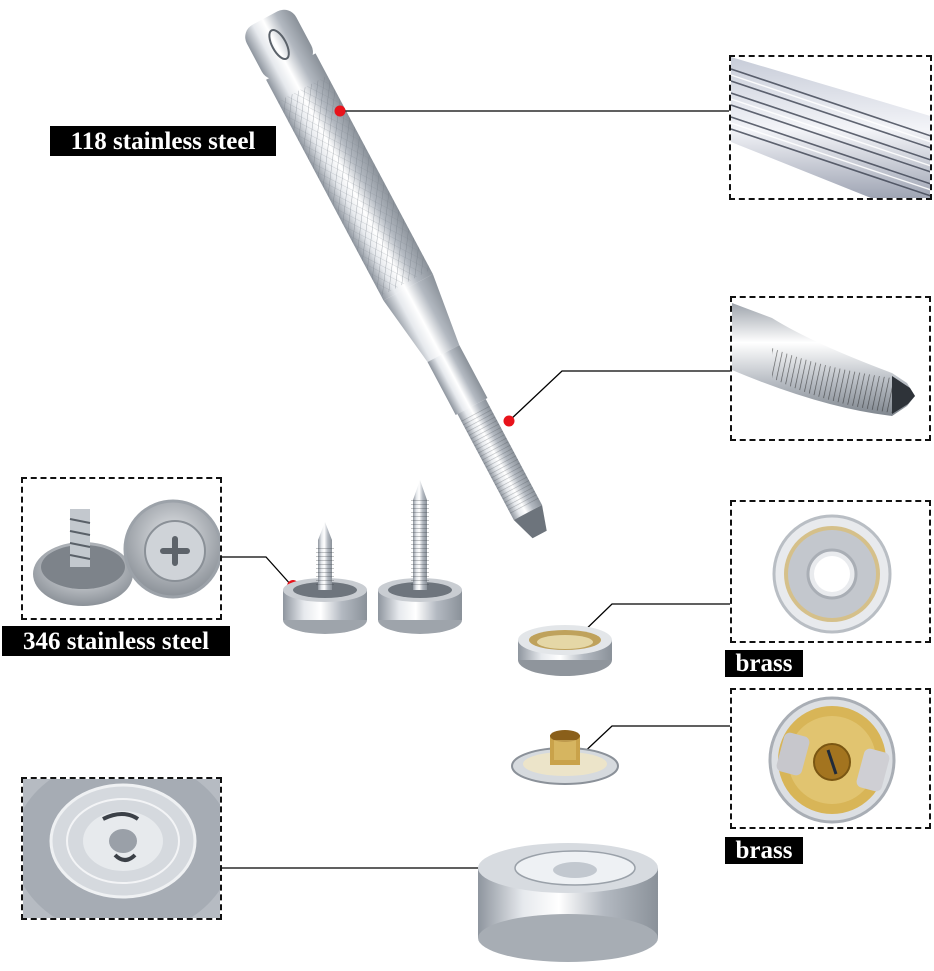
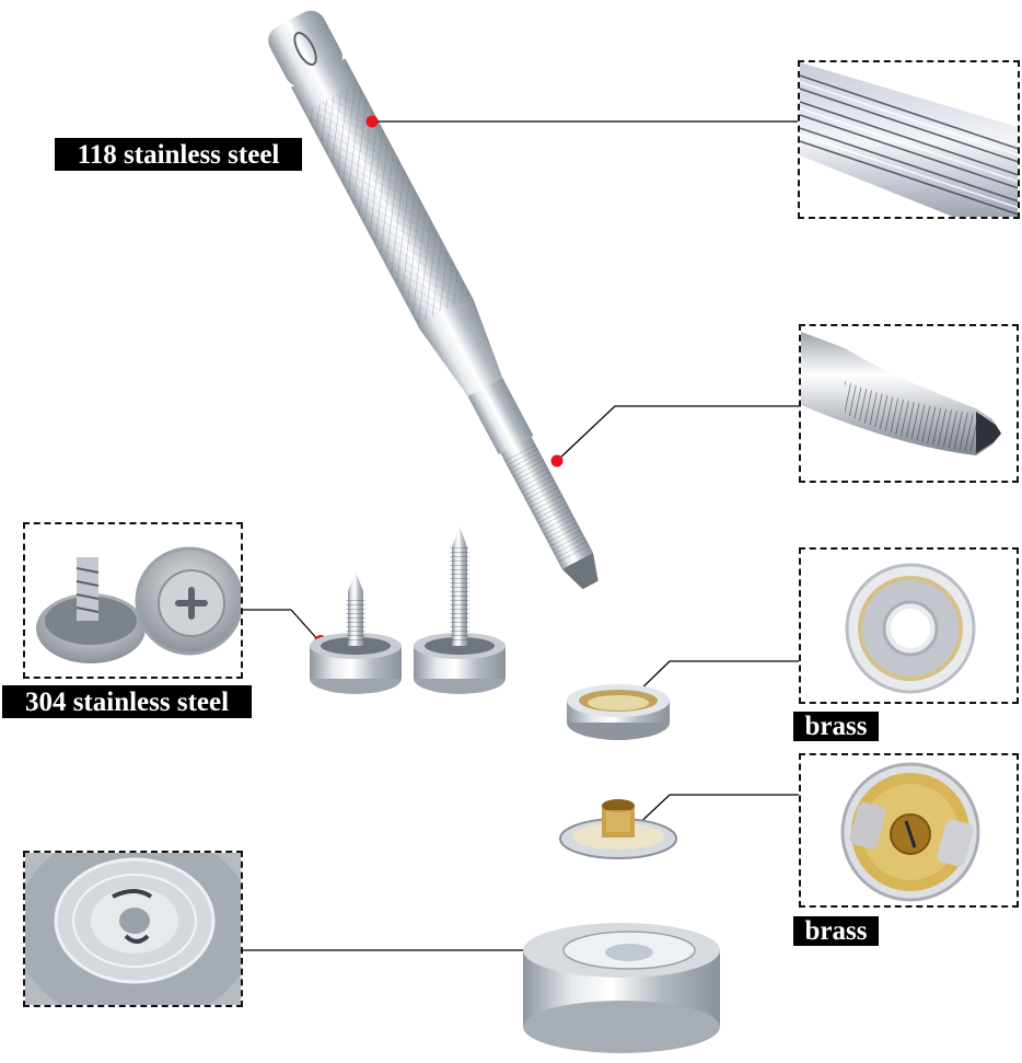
  118 stainless steel
- 346 stainless steel
+ 304 stainless steel
  brass
  brass
